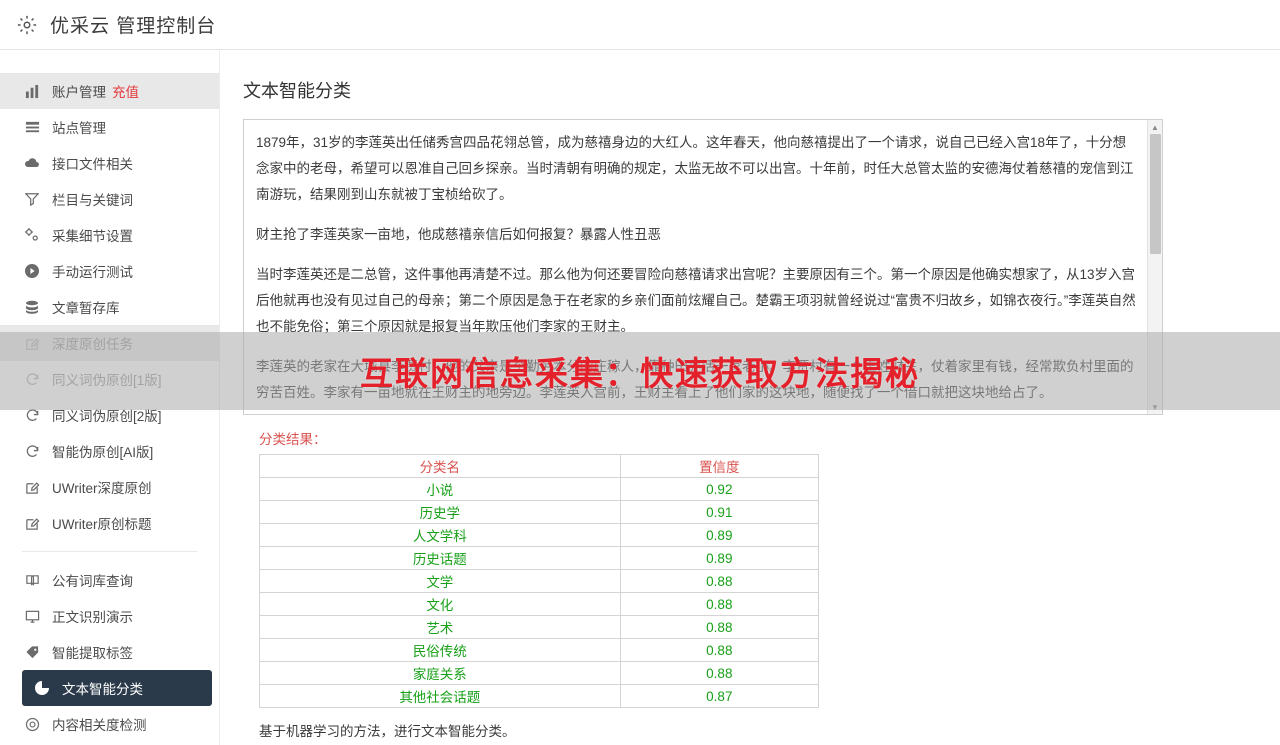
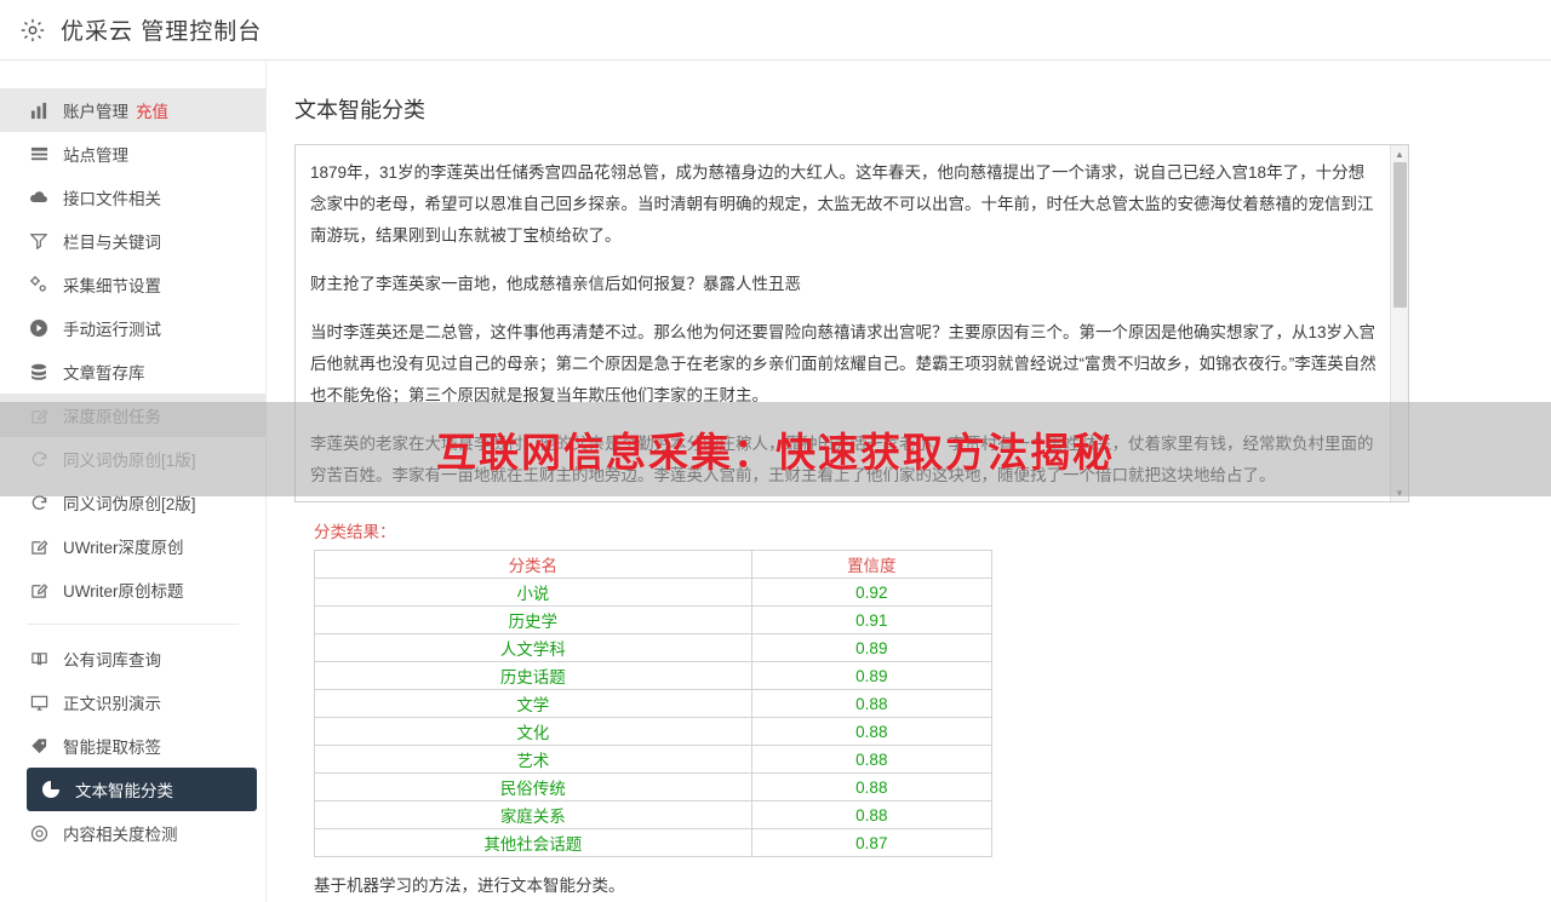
  优采云 管理控制台
  账户管理
  充值
  站点管理
  接口文件相关
  栏目与关键词
  采集细节设置
  手动运行测试
  文章暂存库
  深度原创任务
  同义词伪原创[1版]
  同义词伪原创[2版]
- 智能伪原创[AI版]
  UWriter深度原创
  UWriter原创标题
  公有词库查询
  正文识别演示
  智能提取标签
  文本智能分类
  内容相关度检测
  文本智能分类
  1879年，31岁的李莲英出任储秀宫四品花翎总管，成为慈禧身边的大红人。这年春天，他向慈禧提出了一个请求，说自己已经入宫18年了，十分想念家中的老母，希望可以恩准自己回乡探亲。当时清朝有明确的规定，太监无故不可以出宫。十年前，时任大总管太监的安德海仗着慈禧的宠信到江南游玩，结果刚到山东就被丁宝桢给砍了。
  财主抢了李莲英家一亩地，他成慈禧亲信后如何报复？暴露人性丑恶
  当时李莲英还是二总管，这件事他再清楚不过。那么他为何还要冒险向慈禧请求出宫呢？主要原因有三个。第一个原因是他确实想家了，从13岁入宫后他就再也没有见过自己的母亲；第二个原因是急于在老家的乡亲们面前炫耀自己。楚霸王项羽就曾经说过“富贵不归故乡，如锦衣夜行。”李莲英自然也不能免俗；第三个原因就是报复当年欺压他们李家的王财主。
  李莲英的老家在大城县李贾村，他的父亲是个勤劳本分的庄稼人，靠种田养活一家老小。李贾村有一个王姓财主，仗着家里有钱，经常欺负村里面的穷苦百姓。李家有一亩地就在王财主的地旁边。李莲英入宫前，王财主看上了他们家的这块地，随便找了一个借口就把这块地给占了。
  ▲
  ▼
  分类结果：
  分类名	置信度
  小说	0.92
  历史学	0.91
  人文学科	0.89
  历史话题	0.89
  文学	0.88
  文化	0.88
  艺术	0.88
  民俗传统	0.88
  家庭关系	0.88
  其他社会话题	0.87
  基于机器学习的方法，进行文本智能分类。
  互联网信息采集：快速获取方法揭秘
